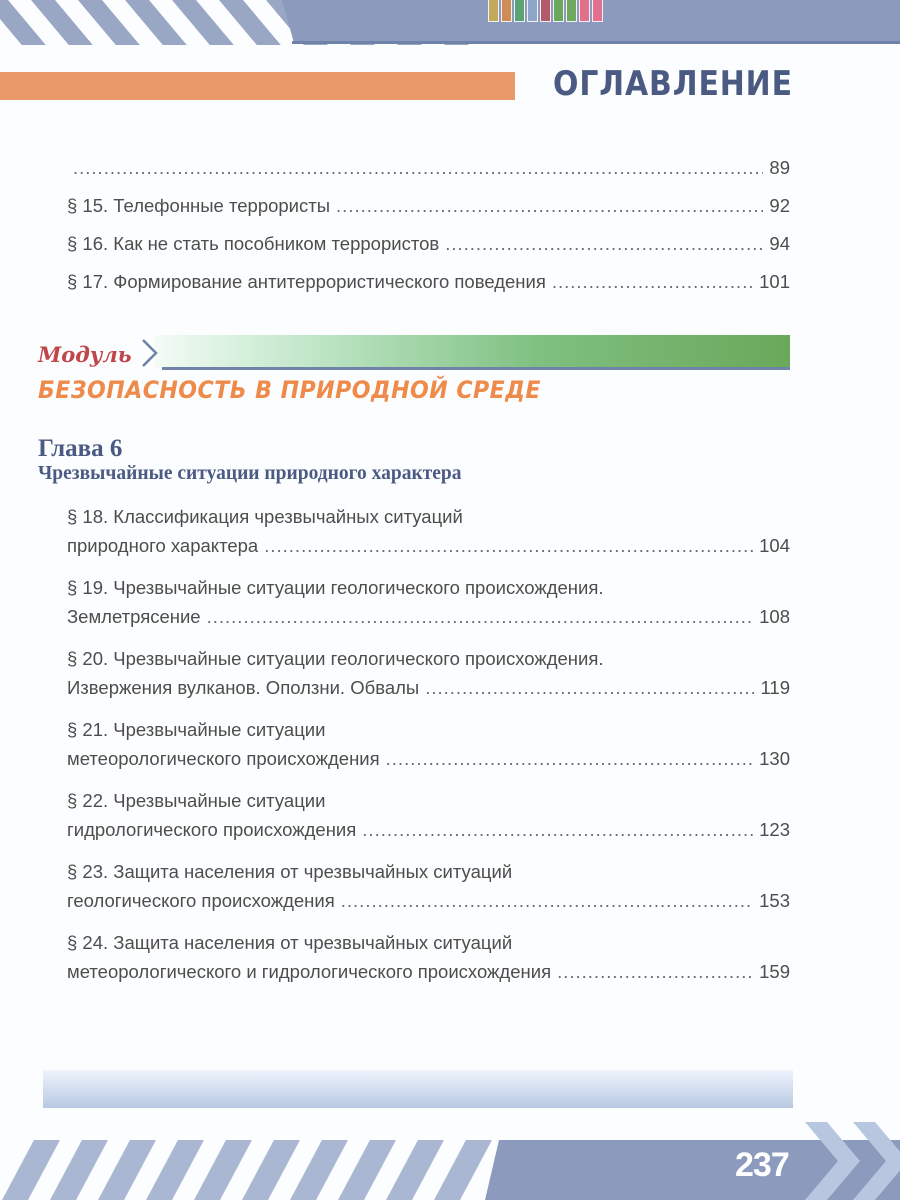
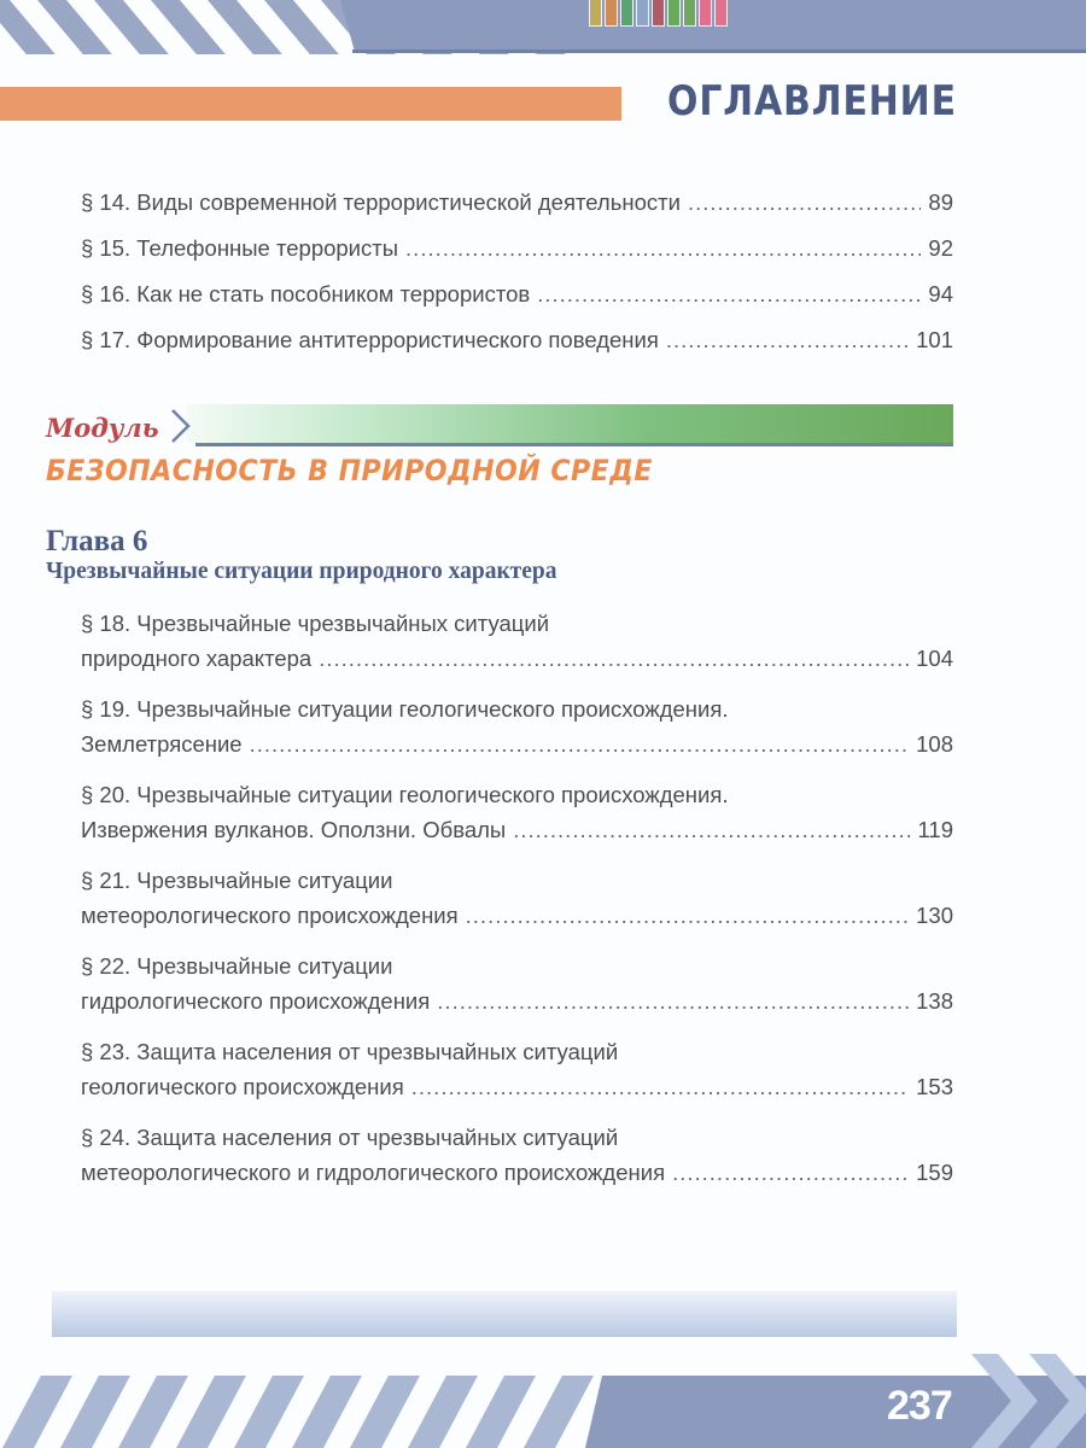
  ОГЛАВЛЕНИЕ
+ § 14. Виды современной террористической деятельности
  89
  § 15. Телефонные террористы
  92
  § 16. Как не стать пособником террористов
  94
  § 17. Формирование антитеррористического поведения
  101
  Модуль
  БЕЗОПАСНОСТЬ В ПРИРОДНОЙ СРЕДЕ
  Глава 6
  Чрезвычайные ситуации природного характера
- § 18. Классификация чрезвычайных ситуаций
+ § 18. Чрезвычайные чрезвычайных ситуаций
  природного характера
  104
  § 19. Чрезвычайные ситуации геологического происхождения.
  Землетрясение
  108
  § 20. Чрезвычайные ситуации геологического происхождения.
  Извержения вулканов. Оползни. Обвалы
  119
  § 21. Чрезвычайные ситуации
  метеорологического происхождения
  130
  § 22. Чрезвычайные ситуации
  гидрологического происхождения
- 123
+ 138
  § 23. Защита населения от чрезвычайных ситуаций
  геологического происхождения
  153
  § 24. Защита населения от чрезвычайных ситуаций
  метеорологического и гидрологического происхождения
  159
  237
